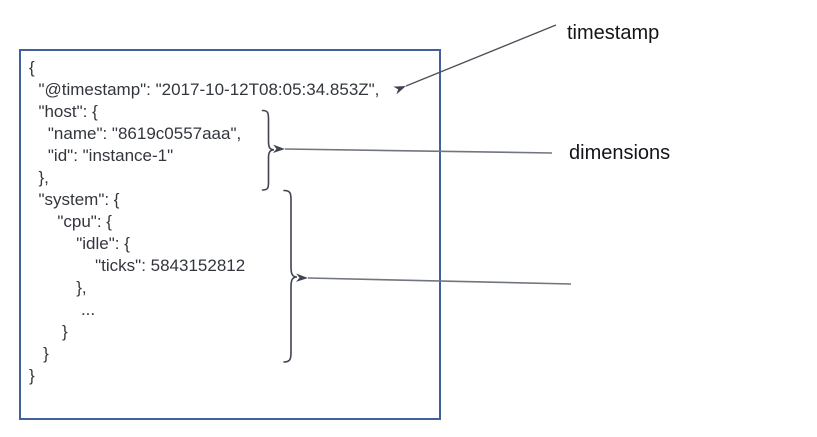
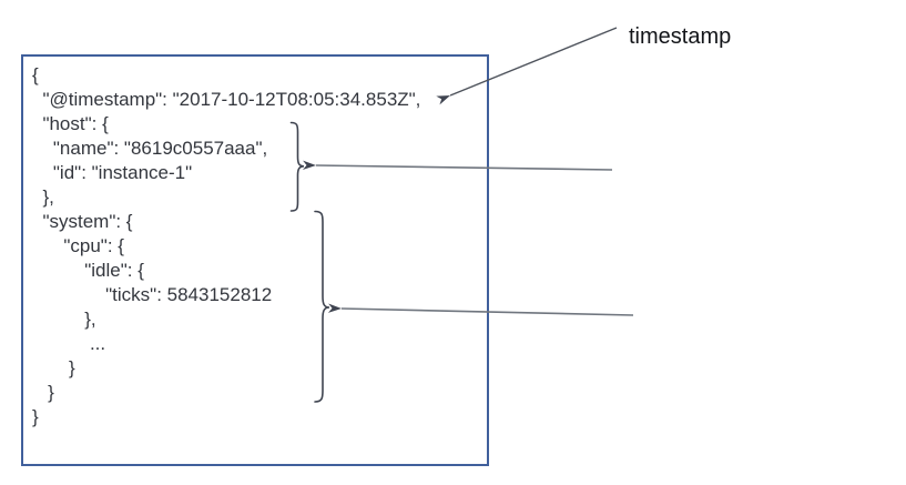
  {
  "@timestamp": "2017-10-12T08:05:34.853Z",
  "host": {
  "name": "8619c0557aaa",
  "id": "instance-1"
  },
  "system": {
  "cpu": {
  "idle": {
  "ticks": 5843152812
  },
  ...
  }
  }
  }
  timestamp
- dimensions
